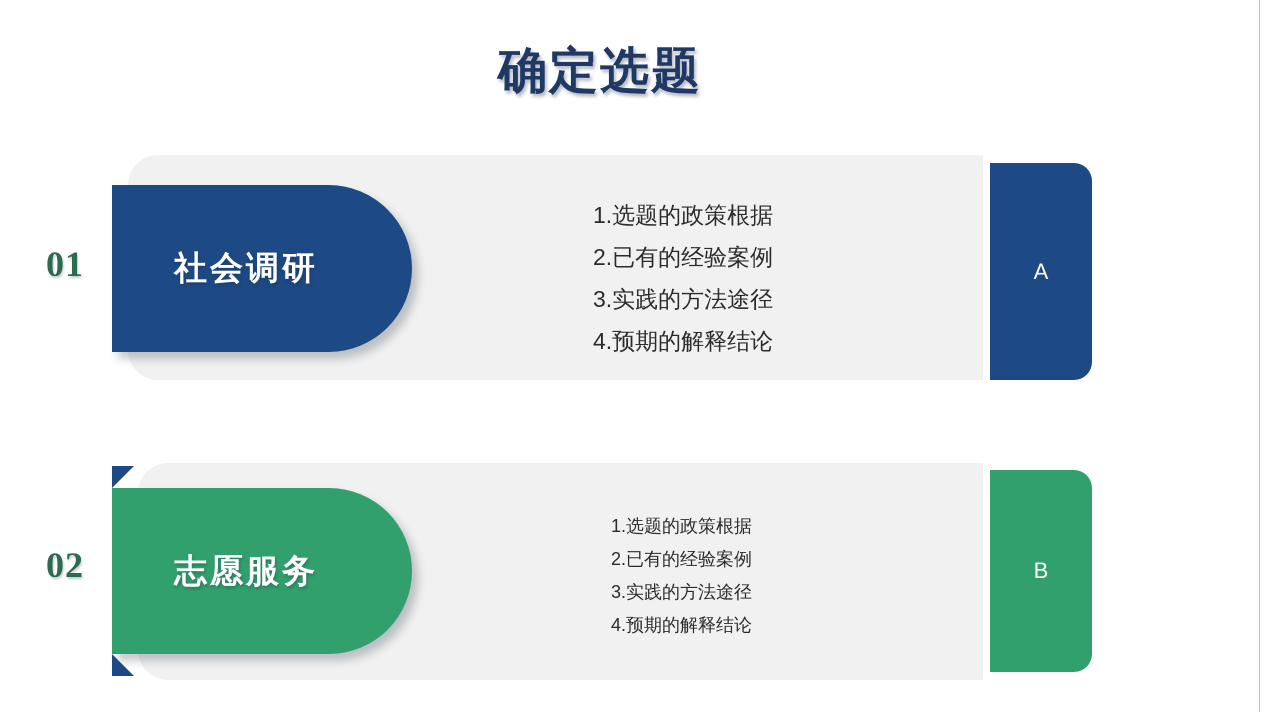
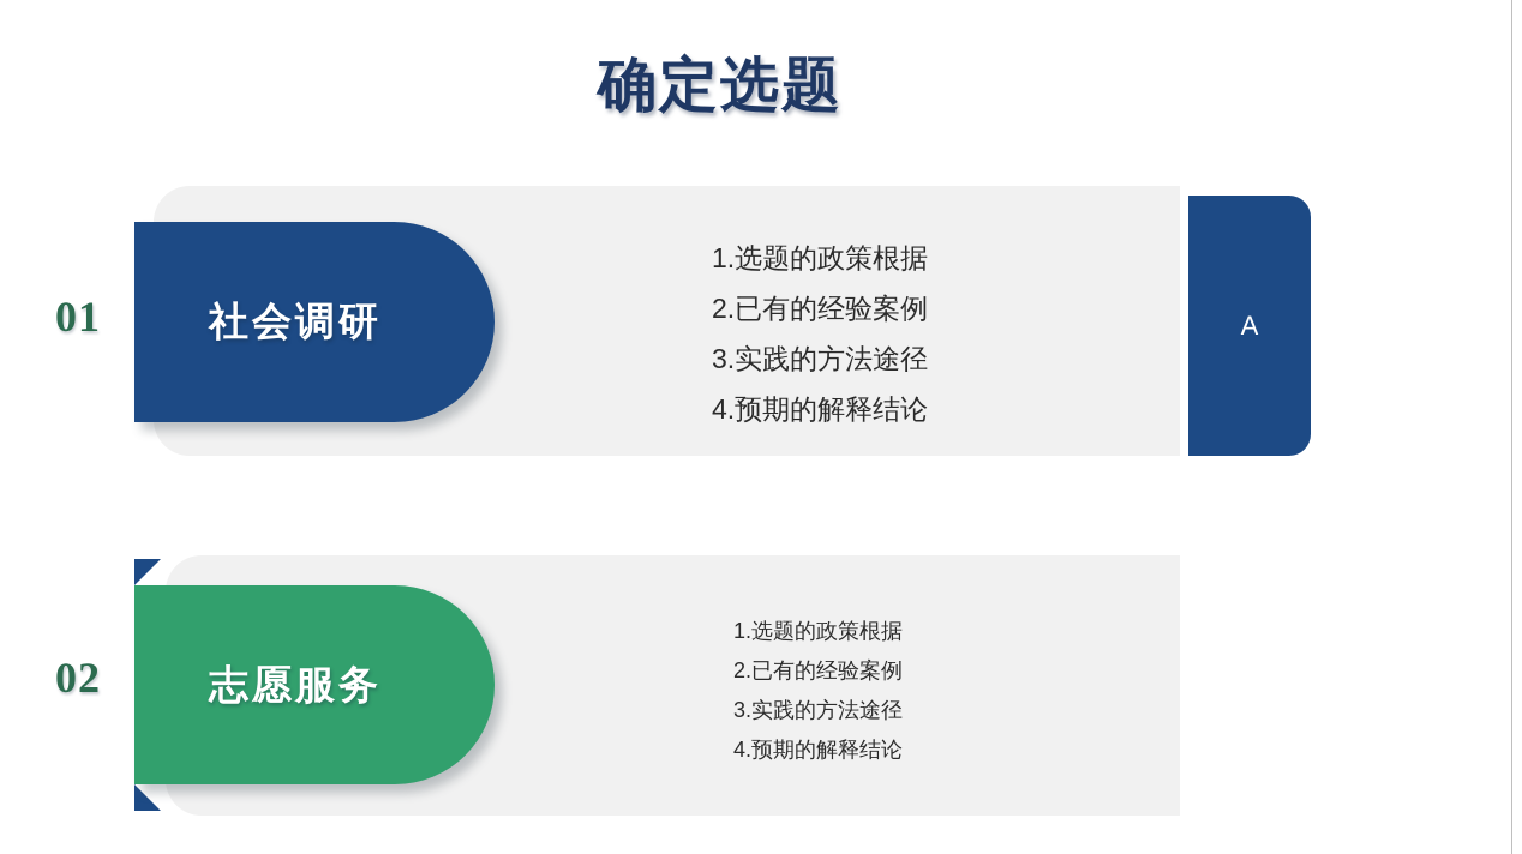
  确定选题
  01
  社会调研
  1.选题的政策根据
  2.已有的经验案例
  3.实践的方法途径
  4.预期的解释结论
  A
  02
  志愿服务
  1.选题的政策根据
  2.已有的经验案例
  3.实践的方法途径
  4.预期的解释结论
- B
